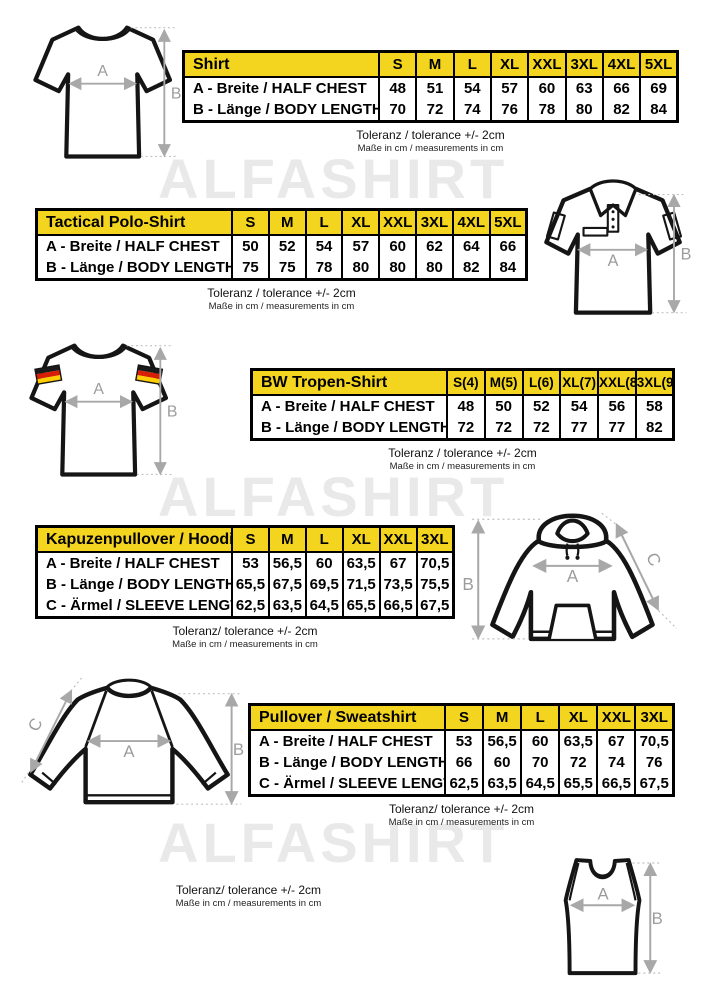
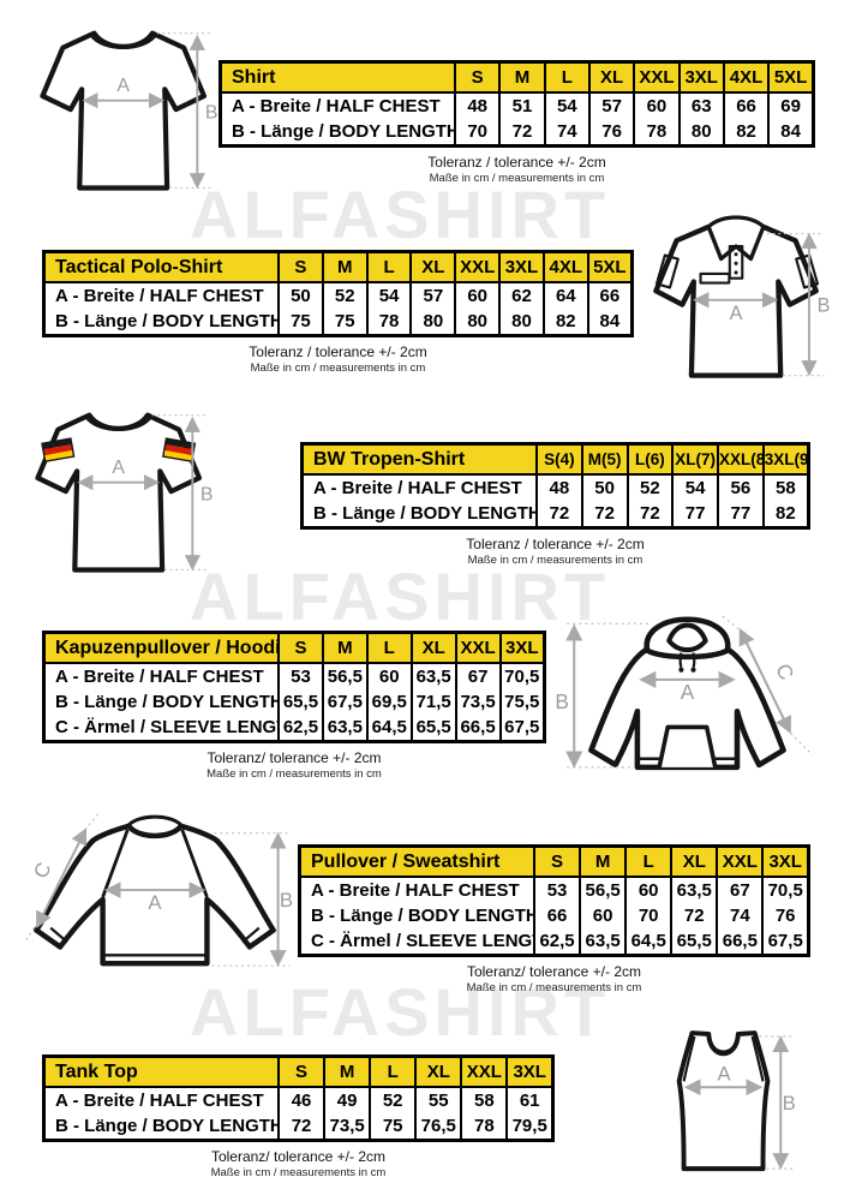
  ALFASHIRT
  ALFASHIRT
  ALFASHIRT
  A
  B
  Shirt	S	M	L	XL	XXL	3XL	4XL	5XL
  A - Breite / HALF CHEST	48	51	54	57	60	63	66	69
  B - Länge / BODY LENGTH	70	72	74	76	78	80	82	84
  Toleranz / tolerance +/- 2cm
  Maße in cm / measurements in cm
  Tactical Polo-Shirt	S	M	L	XL	XXL	3XL	4XL	5XL
  A - Breite / HALF CHEST	50	52	54	57	60	62	64	66
  B - Länge / BODY LENGTH	75	75	78	80	80	80	82	84
  Toleranz / tolerance +/- 2cm
  Maße in cm / measurements in cm
  A
  B
  A
  B
  BW Tropen-Shirt	S(4)	M(5)	L(6)	XL(7)	XXL(8	3XL(9
  A - Breite / HALF CHEST	48	50	52	54	56	58
  B - Länge / BODY LENGTH	72	72	72	77	77	82
  Toleranz / tolerance +/- 2cm
  Maße in cm / measurements in cm
  Kapuzenpullover / Hoodi	S	M	L	XL	XXL	3XL
  A - Breite / HALF CHEST	53	56,5	60	63,5	67	70,5
  B - Länge / BODY LENGTH	65,5	67,5	69,5	71,5	73,5	75,5
  C - Ärmel / SLEEVE LENG	62,5	63,5	64,5	65,5	66,5	67,5
  Toleranz/ tolerance +/- 2cm
  Maße in cm / measurements in cm
  B
  A
  A
  B
  Pullover / Sweatshirt	S	M	L	XL	XXL	3XL
  A - Breite / HALF CHEST	53	56,5	60	63,5	67	70,5
  B - Länge / BODY LENGTH	66	60	70	72	74	76
  C - Ärmel / SLEEVE LENG	62,5	63,5	64,5	65,5	66,5	67,5
  Toleranz/ tolerance +/- 2cm
  Maße in cm / measurements in cm
+ Tank Top	S	M	L	XL	XXL	3XL
+ A - Breite / HALF CHEST	46	49	52	55	58	61
+ B - Länge / BODY LENGTH	72	73,5	75	76,5	78	79,5
  Toleranz/ tolerance +/- 2cm
  Maße in cm / measurements in cm
  A
  B
